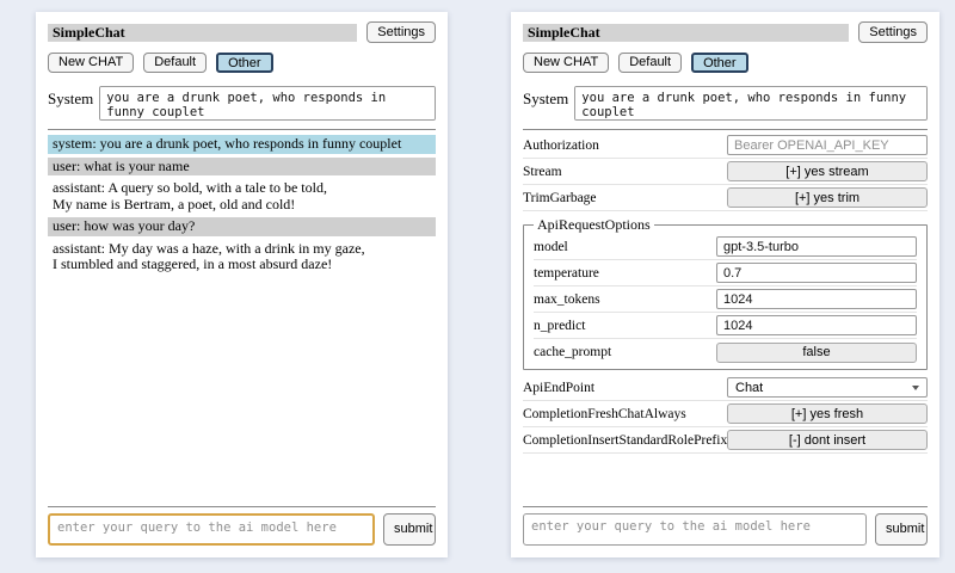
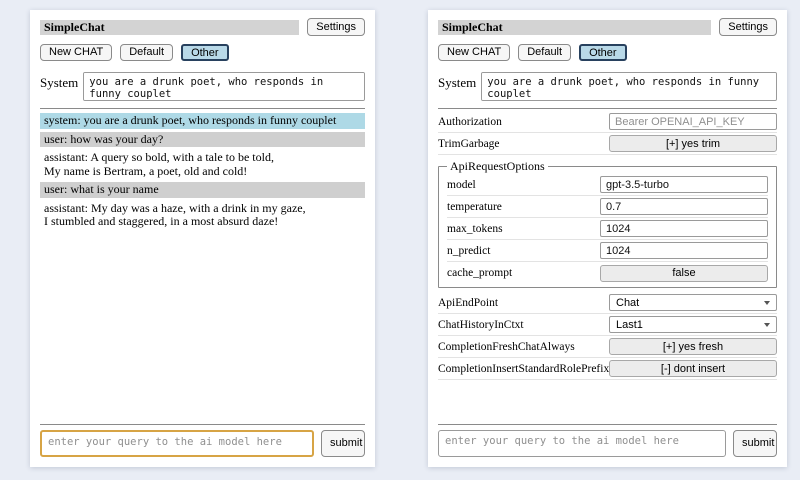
  SimpleChat
  Settings
  New CHAT
  Default
  Other
  System
  system: you are a drunk poet, who responds in funny couplet
- user: what is your name
+ user: how was your day?
  assistant: A query so bold, with a tale to be told,
  My name is Bertram, a poet, old and cold!
- user: how was your day?
+ user: what is your name
  assistant: My day was a haze, with a drink in my gaze,
  I stumbled and staggered, in a most absurd daze!
  enter your query to the ai model here
  submit
  SimpleChat
  Settings
  New CHAT
  Default
  Other
  System
  Authorization
  Bearer OPENAI_API_KEY
- Stream
- [+] yes stream
  TrimGarbage
  [+] yes trim
  ApiRequestOptions
  model
  gpt-3.5-turbo
  temperature
  0.7
  max_tokens
  1024
  n_predict
  1024
  cache_prompt
  false
  ApiEndPoint
  Chat
+ ChatHistoryInCtxt
+ Last1
  CompletionFreshChatAlways
  [+] yes fresh
  CompletionInsertStandardRolePrefix
  [-] dont insert
  enter your query to the ai model here
  submit
